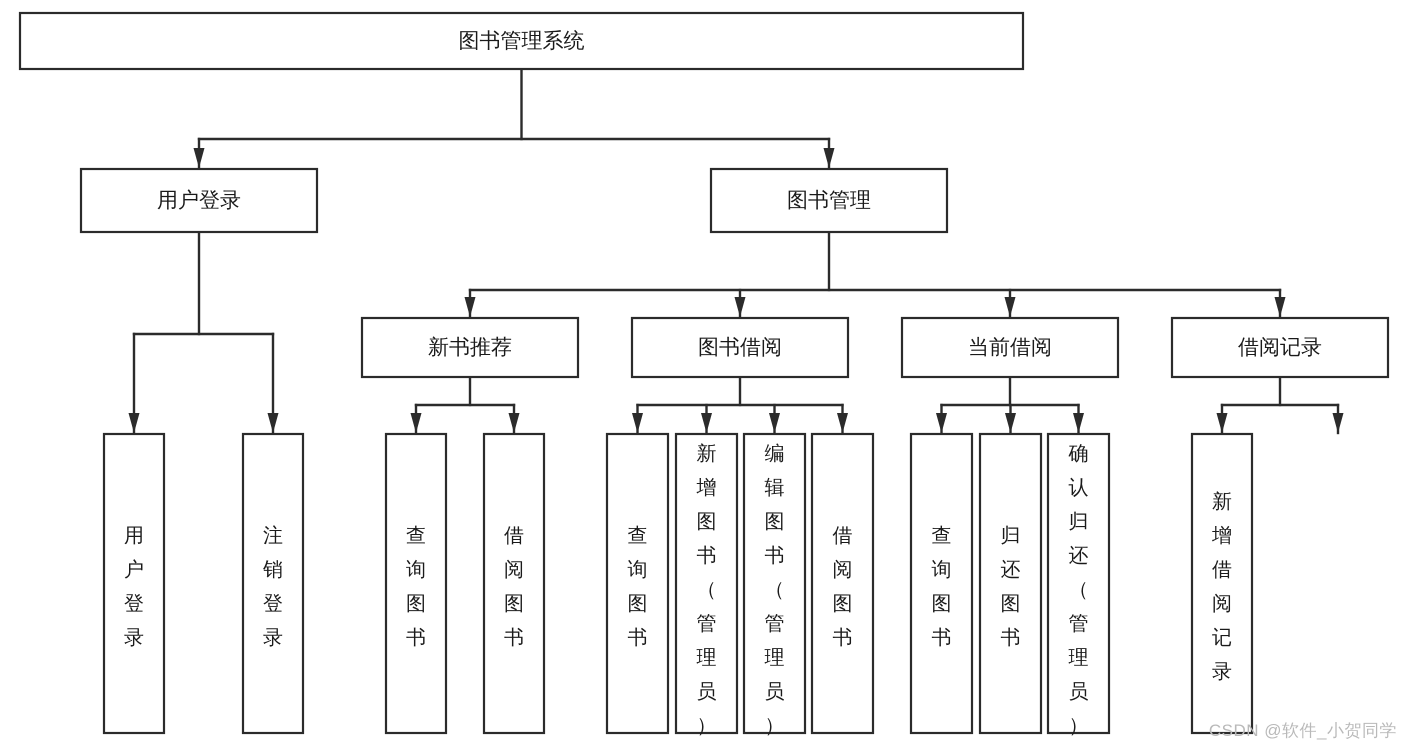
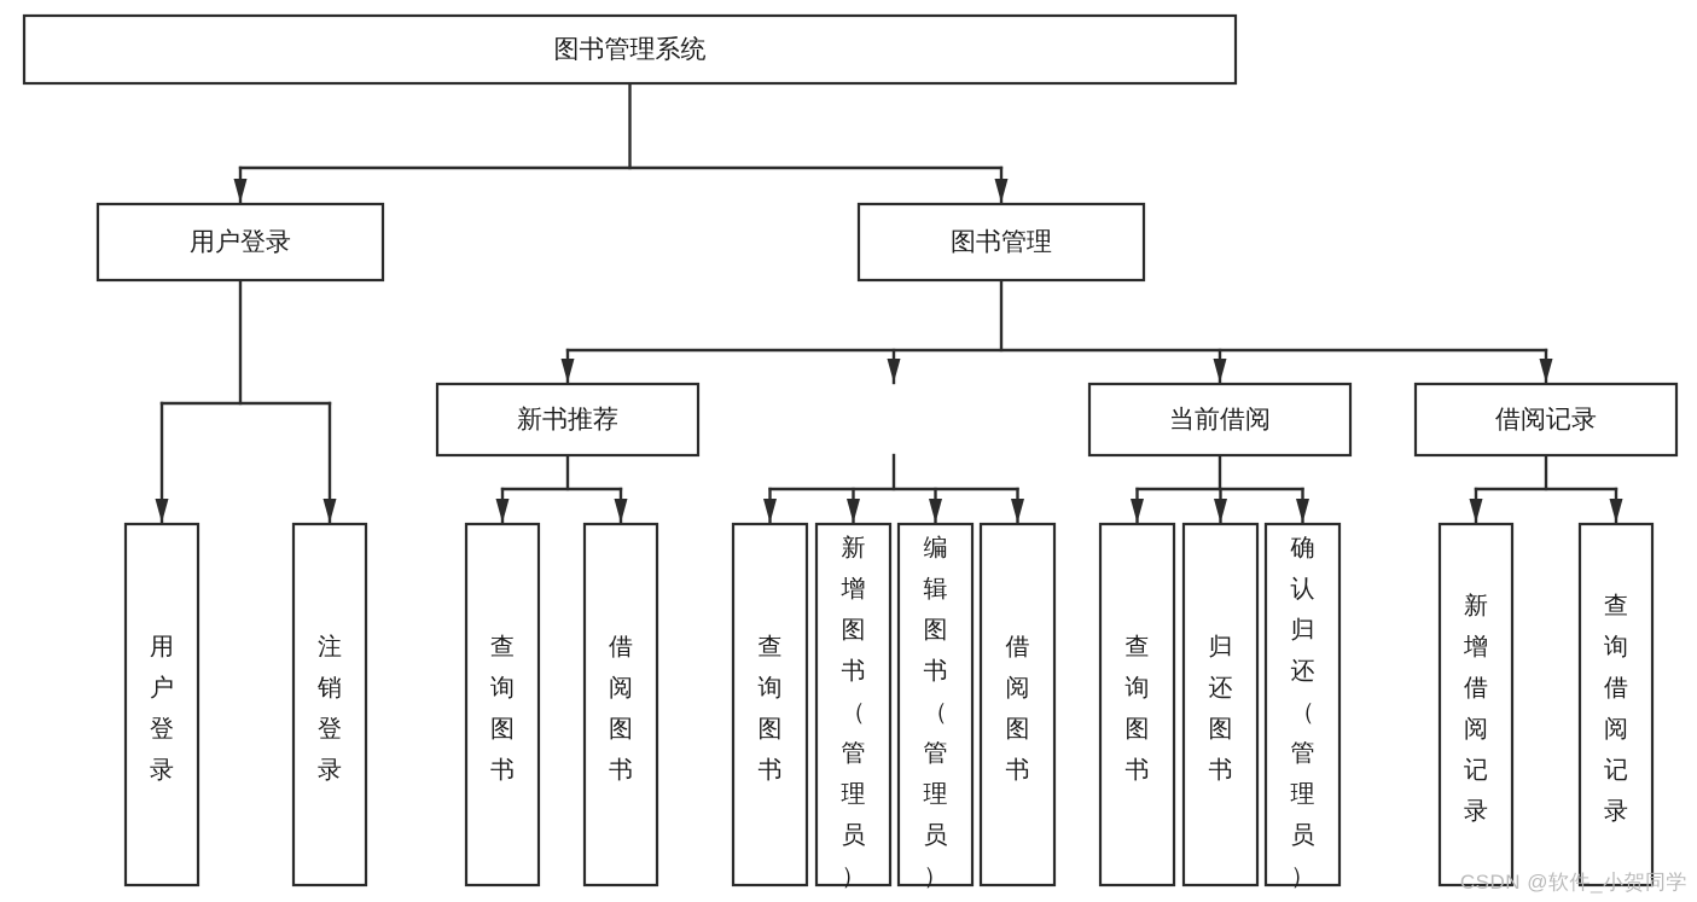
  图书管理系统
  用户登录
  图书管理
  新书推荐
- 图书借阅
  当前借阅
  借阅记录
  用户登录
  注销登录
  查询图书
  借阅图书
  查询图书
  新增图书（管理员）
  编辑图书（管理员）
  借阅图书
  查询图书
  归还图书
  确认归还（管理员）
  新增借阅记录
+ 查询借阅记录
  CSDN @软件_小贺同学
